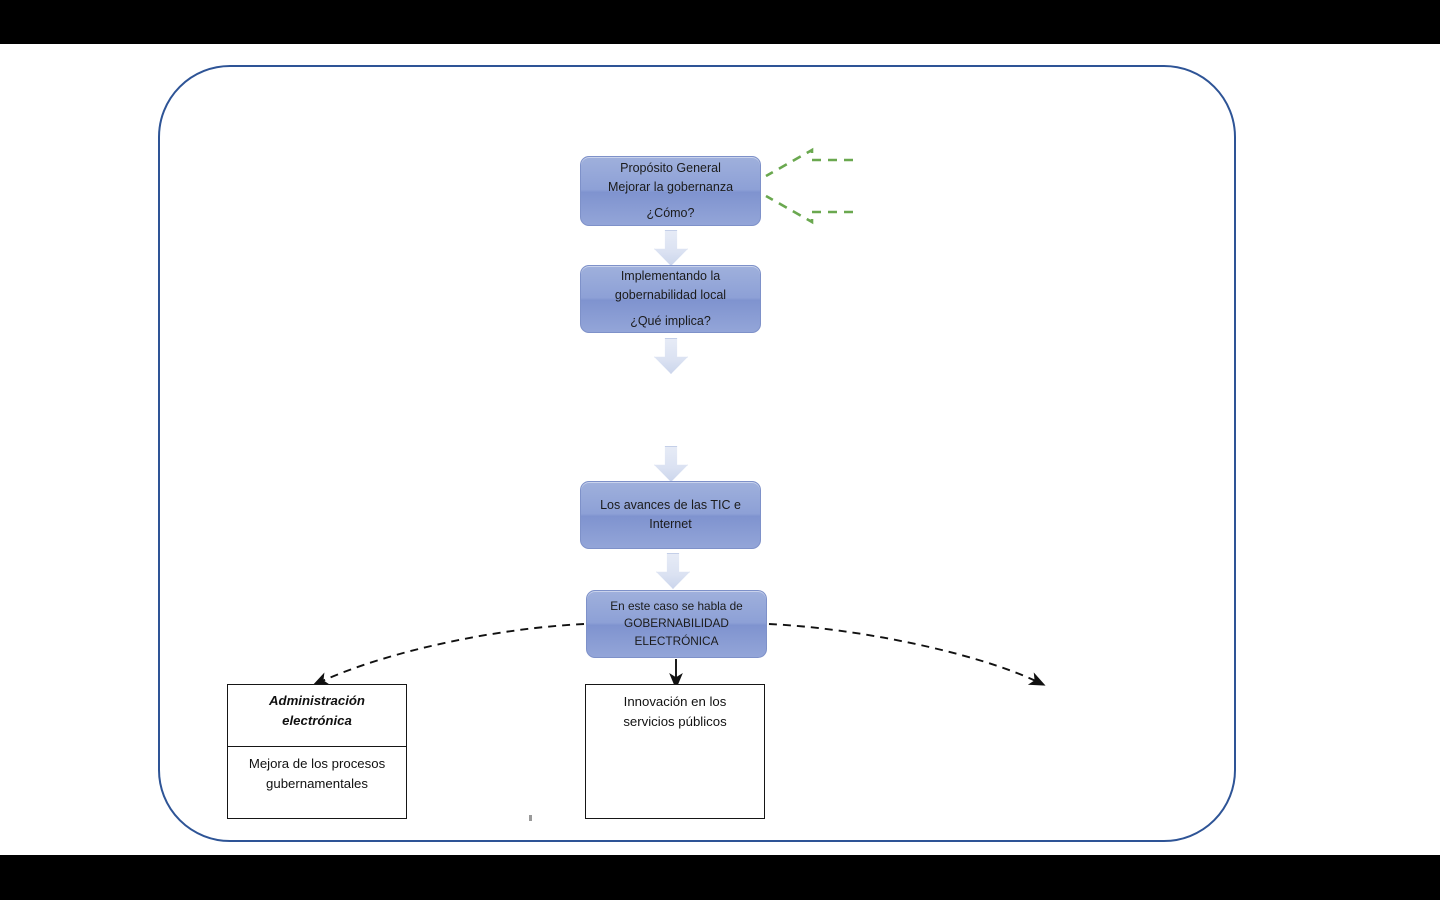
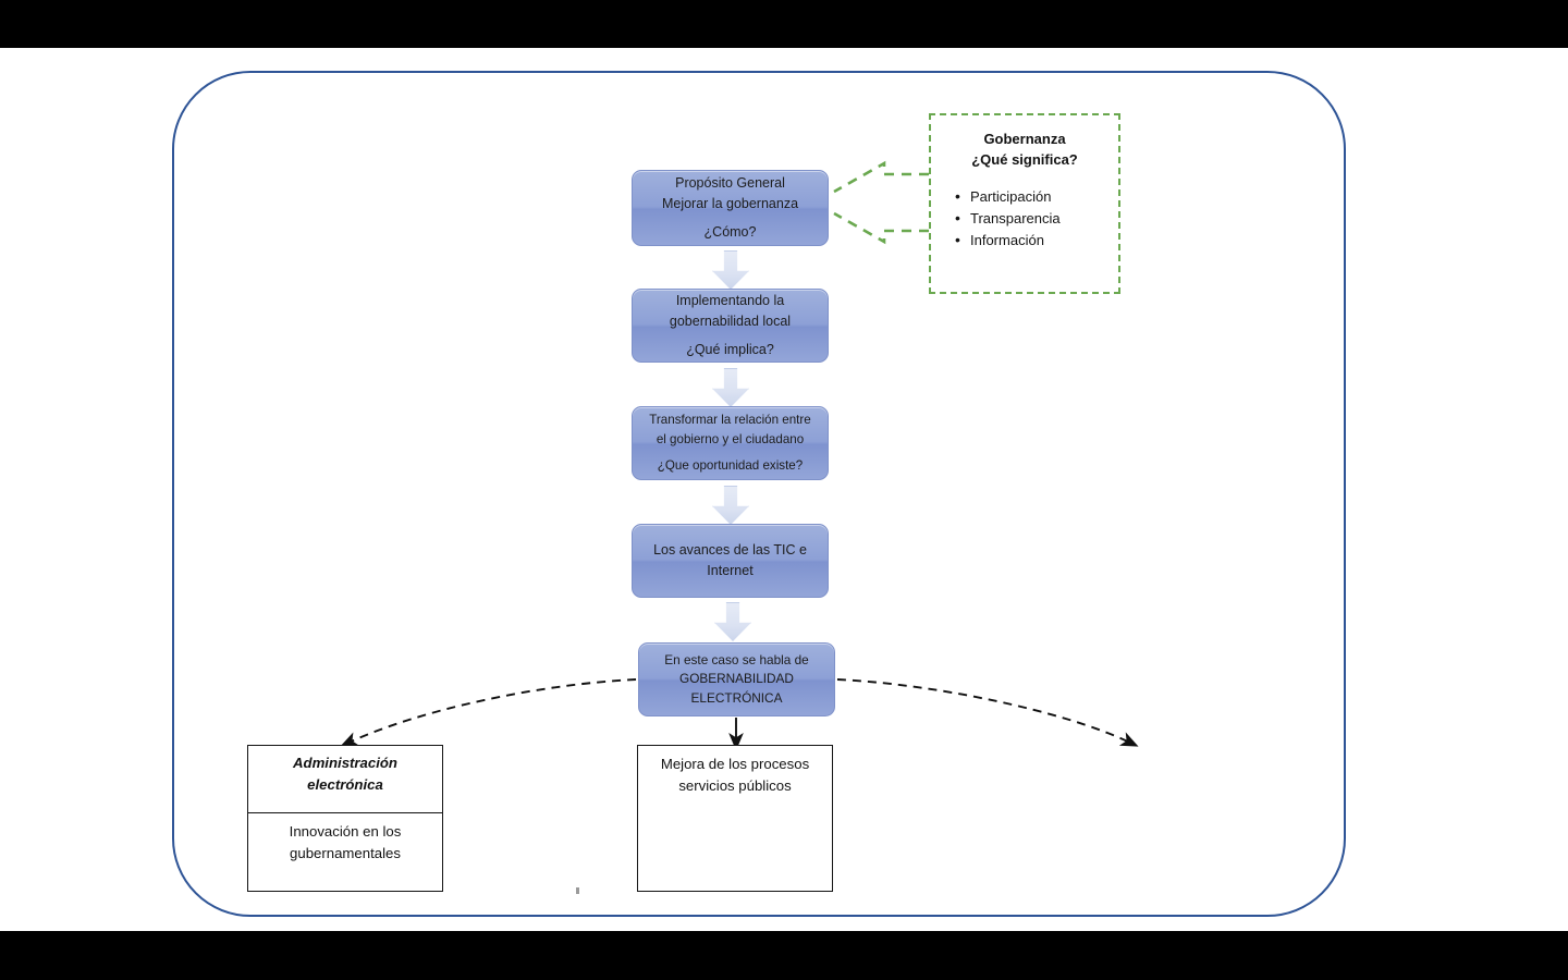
  Propósito General
  Mejorar la gobernanza
  ¿Cómo?
  Implementando la
  gobernabilidad local
  ¿Qué implica?
+ Transformar la relación entre
+ el gobierno y el ciudadano
+ ¿Que oportunidad existe?
  Los avances de las TIC e
  Internet
  En este caso se habla de
  GOBERNABILIDAD
  ELECTRÓNICA
+ Gobernanza
+ ¿Qué significa?
+ Participación
+ Transparencia
+ Información
  Administración
  electrónica
- Mejora de los procesos
+ Innovación en los
  gubernamentales
- Innovación en los
+ Mejora de los procesos
  servicios públicos
